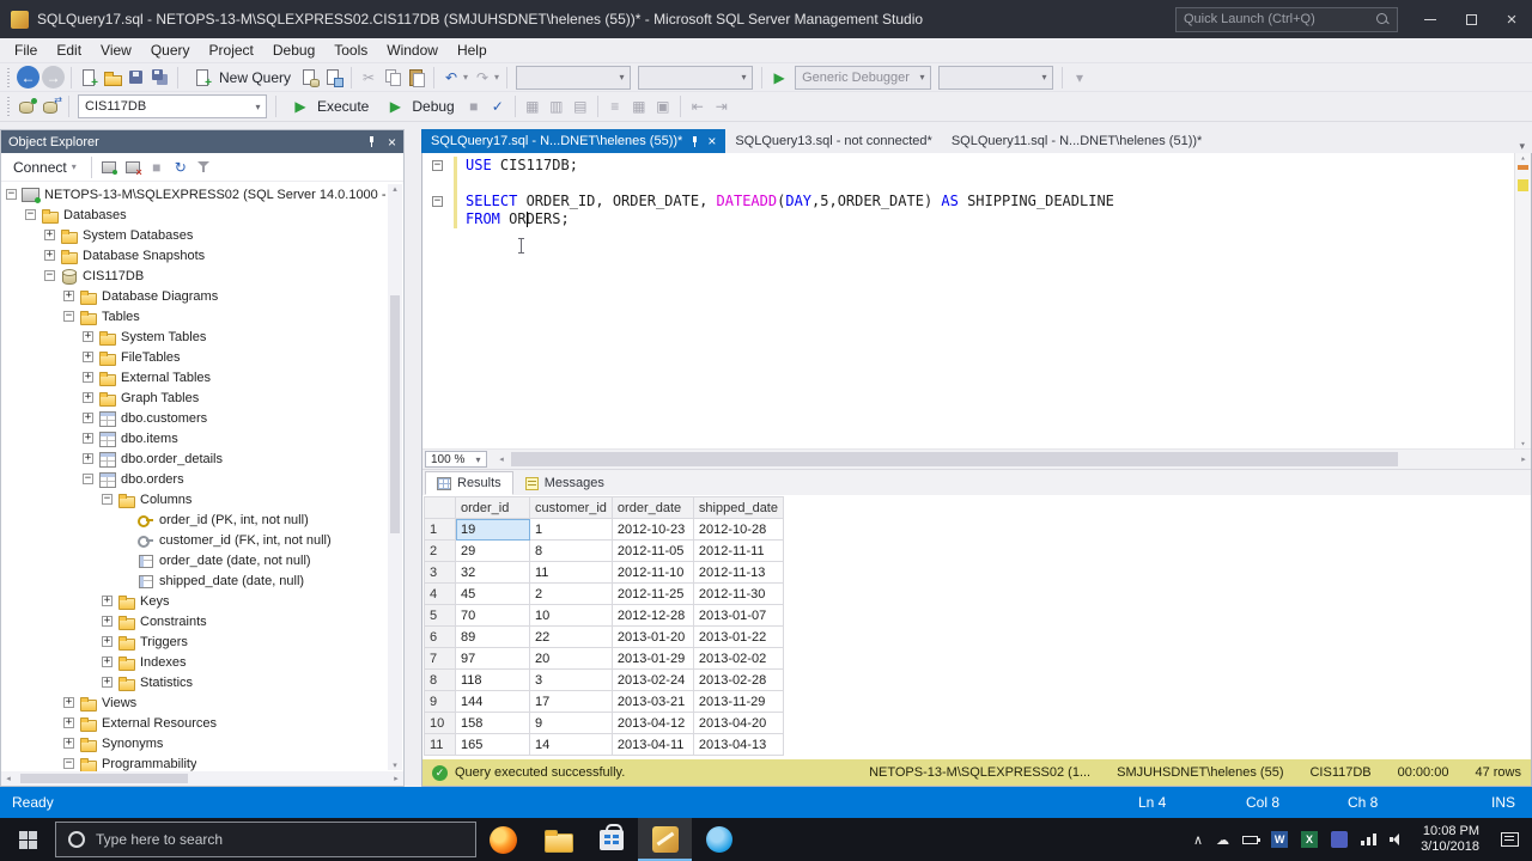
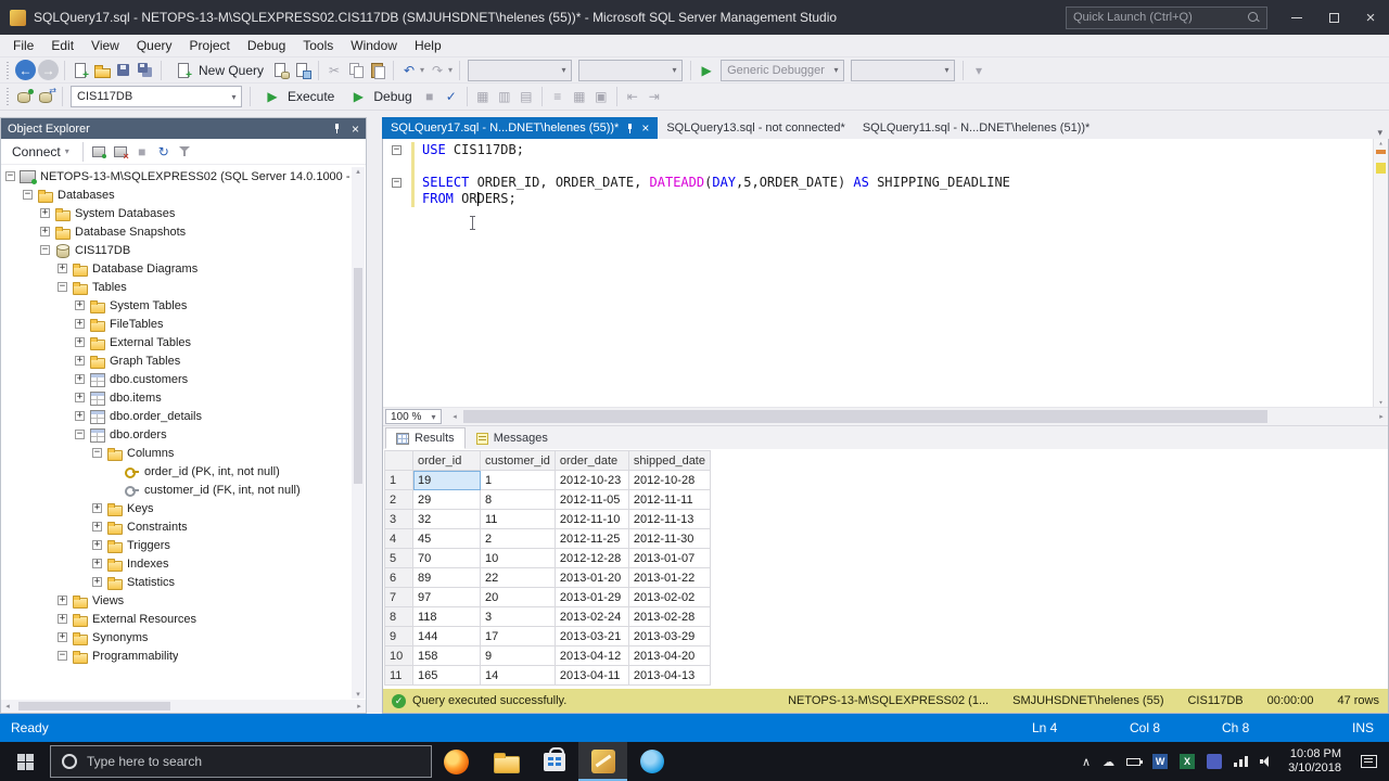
  SQLQuery17.sql - NETOPS-13-M\SQLEXPRESS02.CIS117DB (SMJUHSDNET\helenes (55))* - Microsoft SQL Server Management Studio
  Quick Launch (Ctrl+Q)
  ×
  File
  Edit
  View
  Query
  Project
  Debug
  Tools
  Window
  Help
  ←
  →
  New Query
  ✂
  ↶
  ▾
  ↷
  ▾
  ▾
  ▾
  ▶
  Generic Debugger
  ▾
  ▾
  ▾
  CIS117DB
  ▾
  ▶
  Execute
  ▶
  Debug
  ■
  ✓
  ▦
  ▥
  ▤
  ≡
  ▦
  ▣
  ⇤
  ⇥
  Object Explorer
  ×
  Connect
  ▾
  ■
  ↻
  −
  NETOPS-13-M\SQLEXPRESS02 (SQL Server 14.0.1000 -
  −
  Databases
  +
  System Databases
  +
  Database Snapshots
  −
  CIS117DB
  +
  Database Diagrams
  −
  Tables
  +
  System Tables
  +
  FileTables
  +
  External Tables
  +
  Graph Tables
  +
  dbo.customers
  +
  dbo.items
  +
  dbo.order_details
  −
  dbo.orders
  −
  Columns
  order_id (PK, int, not null)
  customer_id (FK, int, not null)
- order_date (date, not null)
- shipped_date (date, null)
  +
  Keys
  +
  Constraints
  +
  Triggers
  +
  Indexes
  +
  Statistics
  +
  Views
  +
  External Resources
  +
  Synonyms
  −
  Programmability
  SQLQuery17.sql - N...DNET\helenes (55))*
  ×
  SQLQuery13.sql - not connected*
  SQLQuery11.sql - N...DNET\helenes (51))*
  ▾
  −
  USE CIS117DB;
  −
  SELECT ORDER_ID, ORDER_DATE, DATEADD(DAY,5,ORDER_DATE) AS SHIPPING_DEADLINE
  FROM ORDERS;
  ▴
  ▾
  100 %
  ▾
  Results
  Messages
  	order_id	customer_id	order_date	shipped_date
  1	19	1	2012-10-23	2012-10-28
  2	29	8	2012-11-05	2012-11-11
  3	32	11	2012-11-10	2012-11-13
  4	45	2	2012-11-25	2012-11-30
  5	70	10	2012-12-28	2013-01-07
  6	89	22	2013-01-20	2013-01-22
  7	97	20	2013-01-29	2013-02-02
  8	118	3	2013-02-24	2013-02-28
- 9	144	17	2013-03-21	2013-11-29
+ 9	144	17	2013-03-21	2013-03-29
  10	158	9	2013-04-12	2013-04-20
  11	165	14	2013-04-11	2013-04-13
  ✓
  Query executed successfully.
  NETOPS-13-M\SQLEXPRESS02 (1...
  SMJUHSDNET\helenes (55)
  CIS117DB
  00:00:00
  47 rows
  Ready
  Ln 4
  Col 8
  Ch 8
  INS
  Type here to search
  ∧
  ☁
  W
  X
  10:08 PM
  3/10/2018
